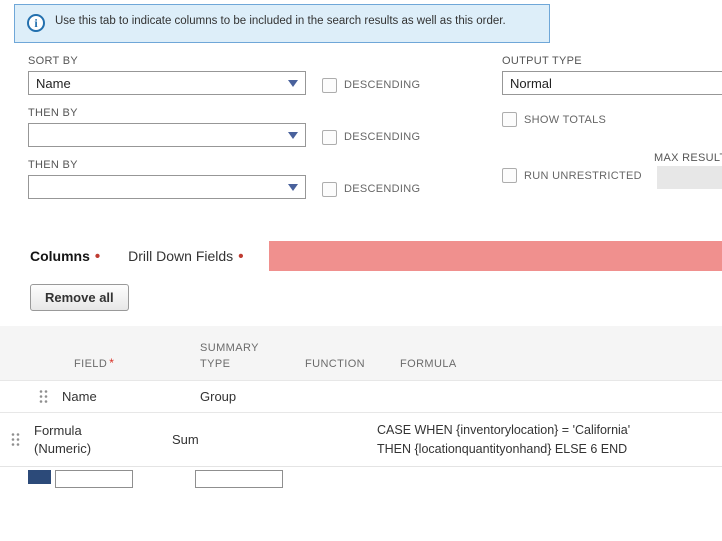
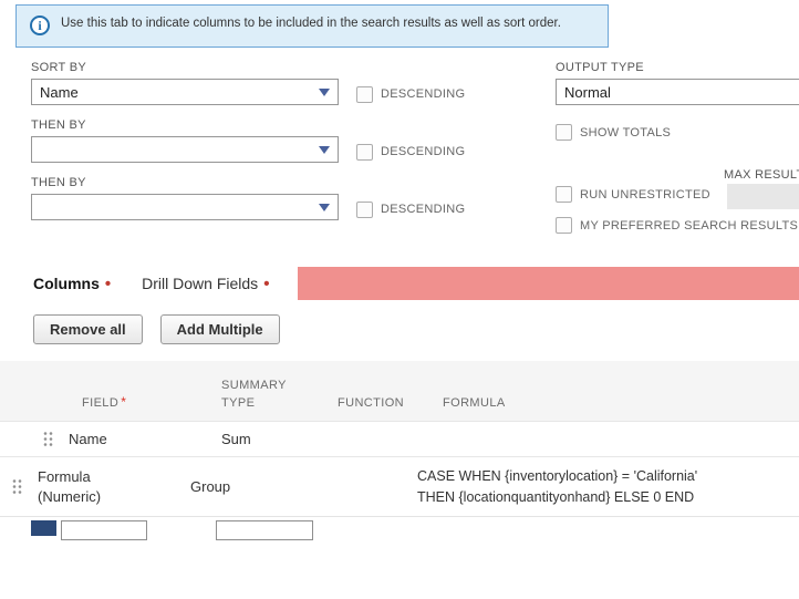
  i
- Use this tab to indicate columns to be included in the search results as well as this order.
+ Use this tab to indicate columns to be included in the search results as well as sort order.
  SORT BY
  Name
  DESCENDING
  THEN BY
  DESCENDING
  THEN BY
  DESCENDING
  OUTPUT TYPE
  Normal
  SHOW TOTALS
  MAX RESUL
  RUN UNRESTRICTED
+ MY PREFERRED SEARCH RESULTS
  Columns
  •
  Drill Down Fields
  •
  Remove all
+ Add Multiple
  FIELD *
  SUMMARY TYPE
  FUNCTION
  FORMULA
  Name
- Group
+ Sum
  Formula (Numeric)
- Sum
+ Group
- CASE WHEN {inventorylocation} = 'California' THEN {locationquantityonhand} ELSE 6 END
+ CASE WHEN {inventorylocation} = 'California' THEN {locationquantityonhand} ELSE 0 END
